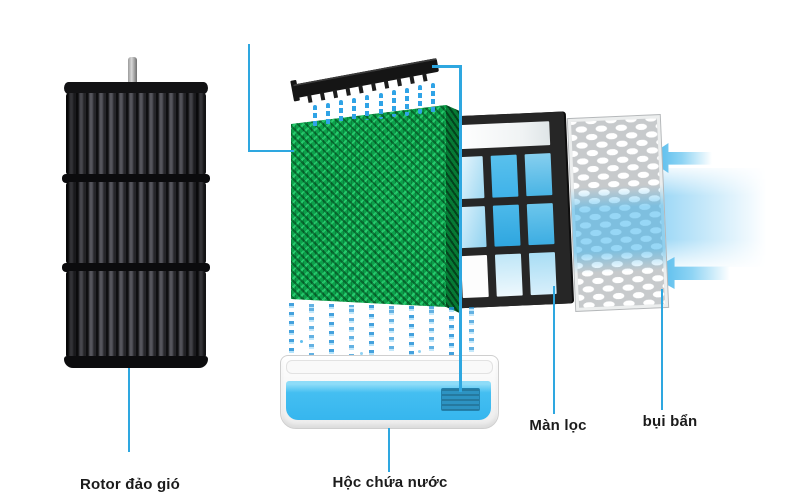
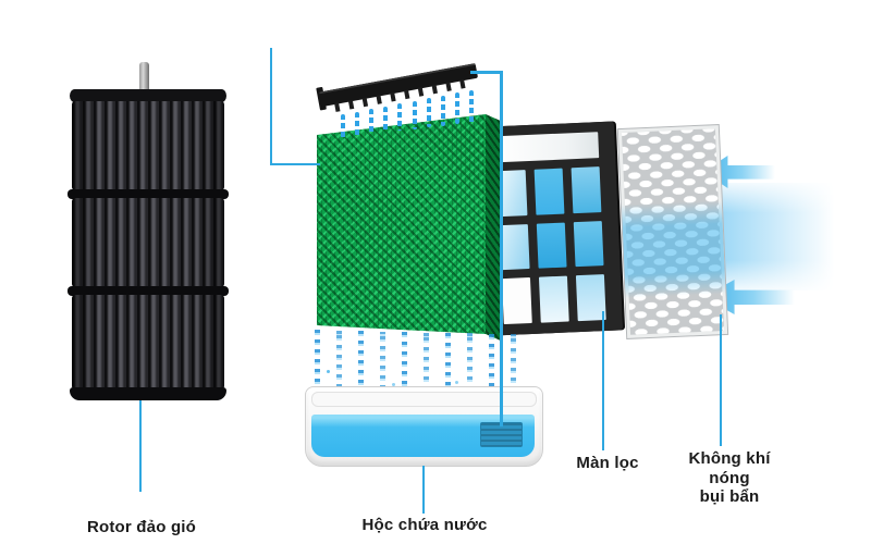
  Rotor đảo gió
  Hộc chứa nước
  Màn lọc
+ Không khí
+ nóng
  bụi bẩn
